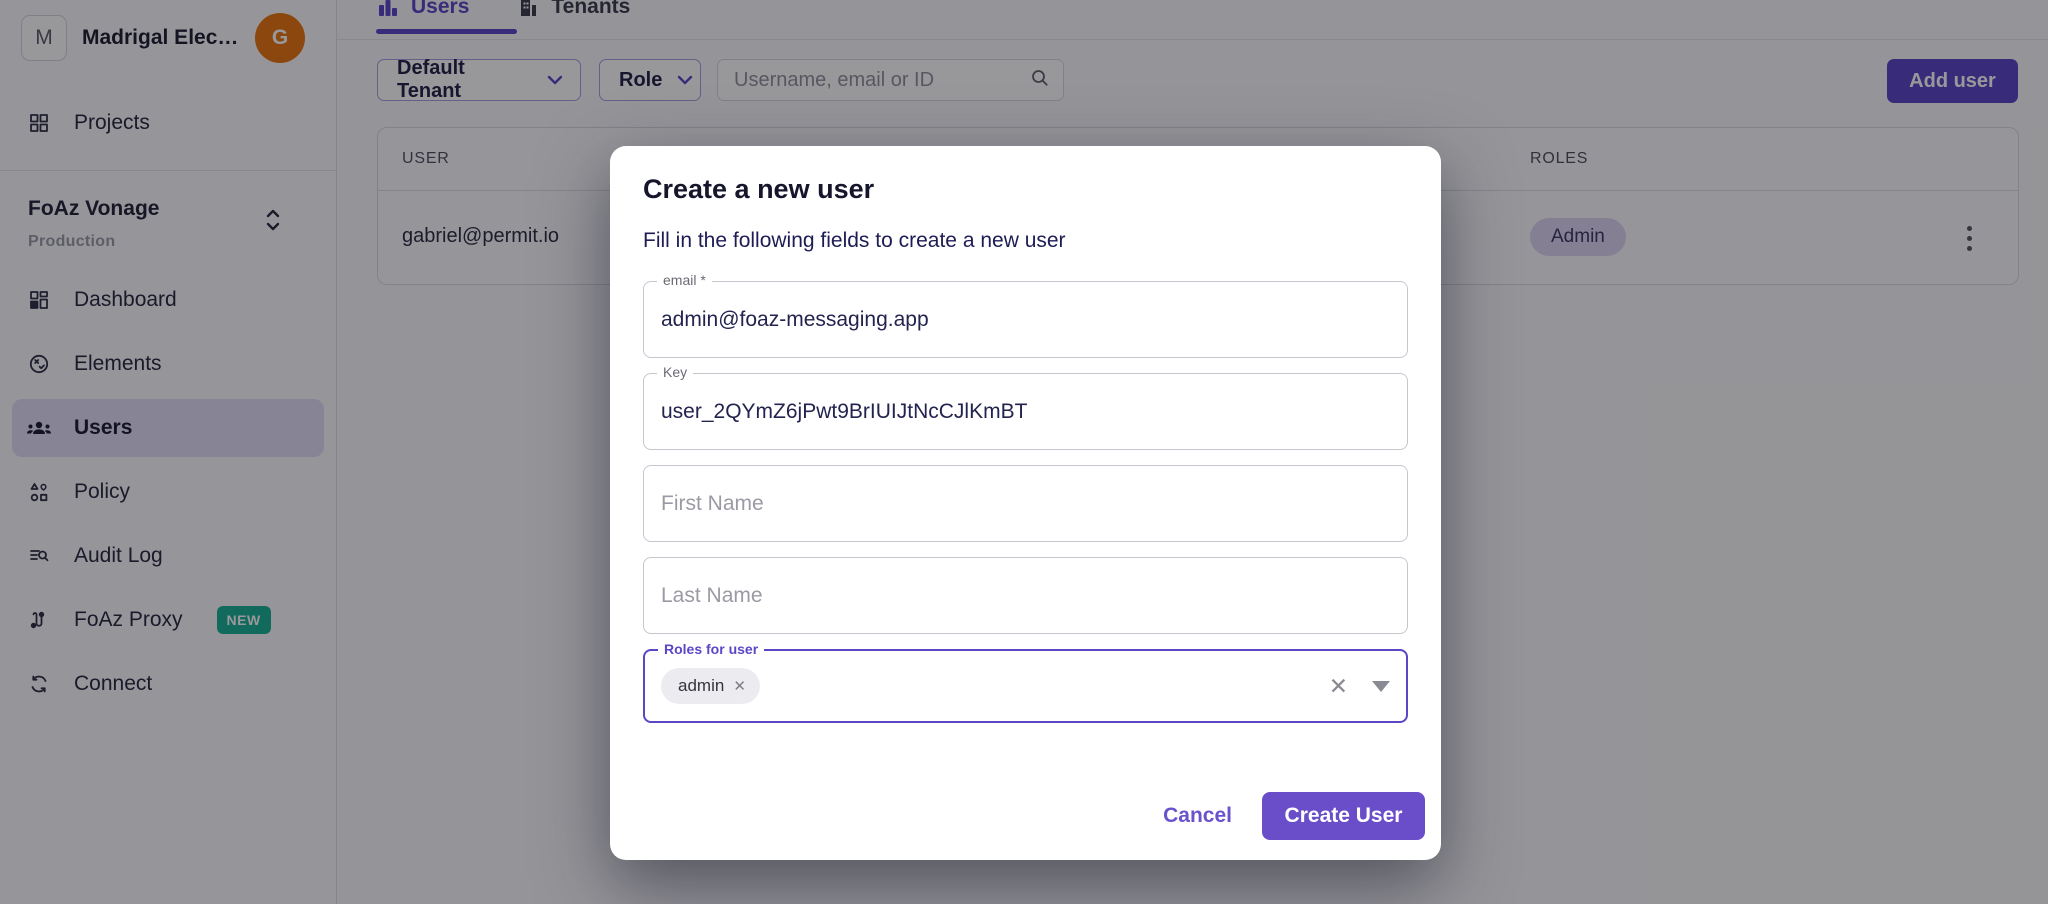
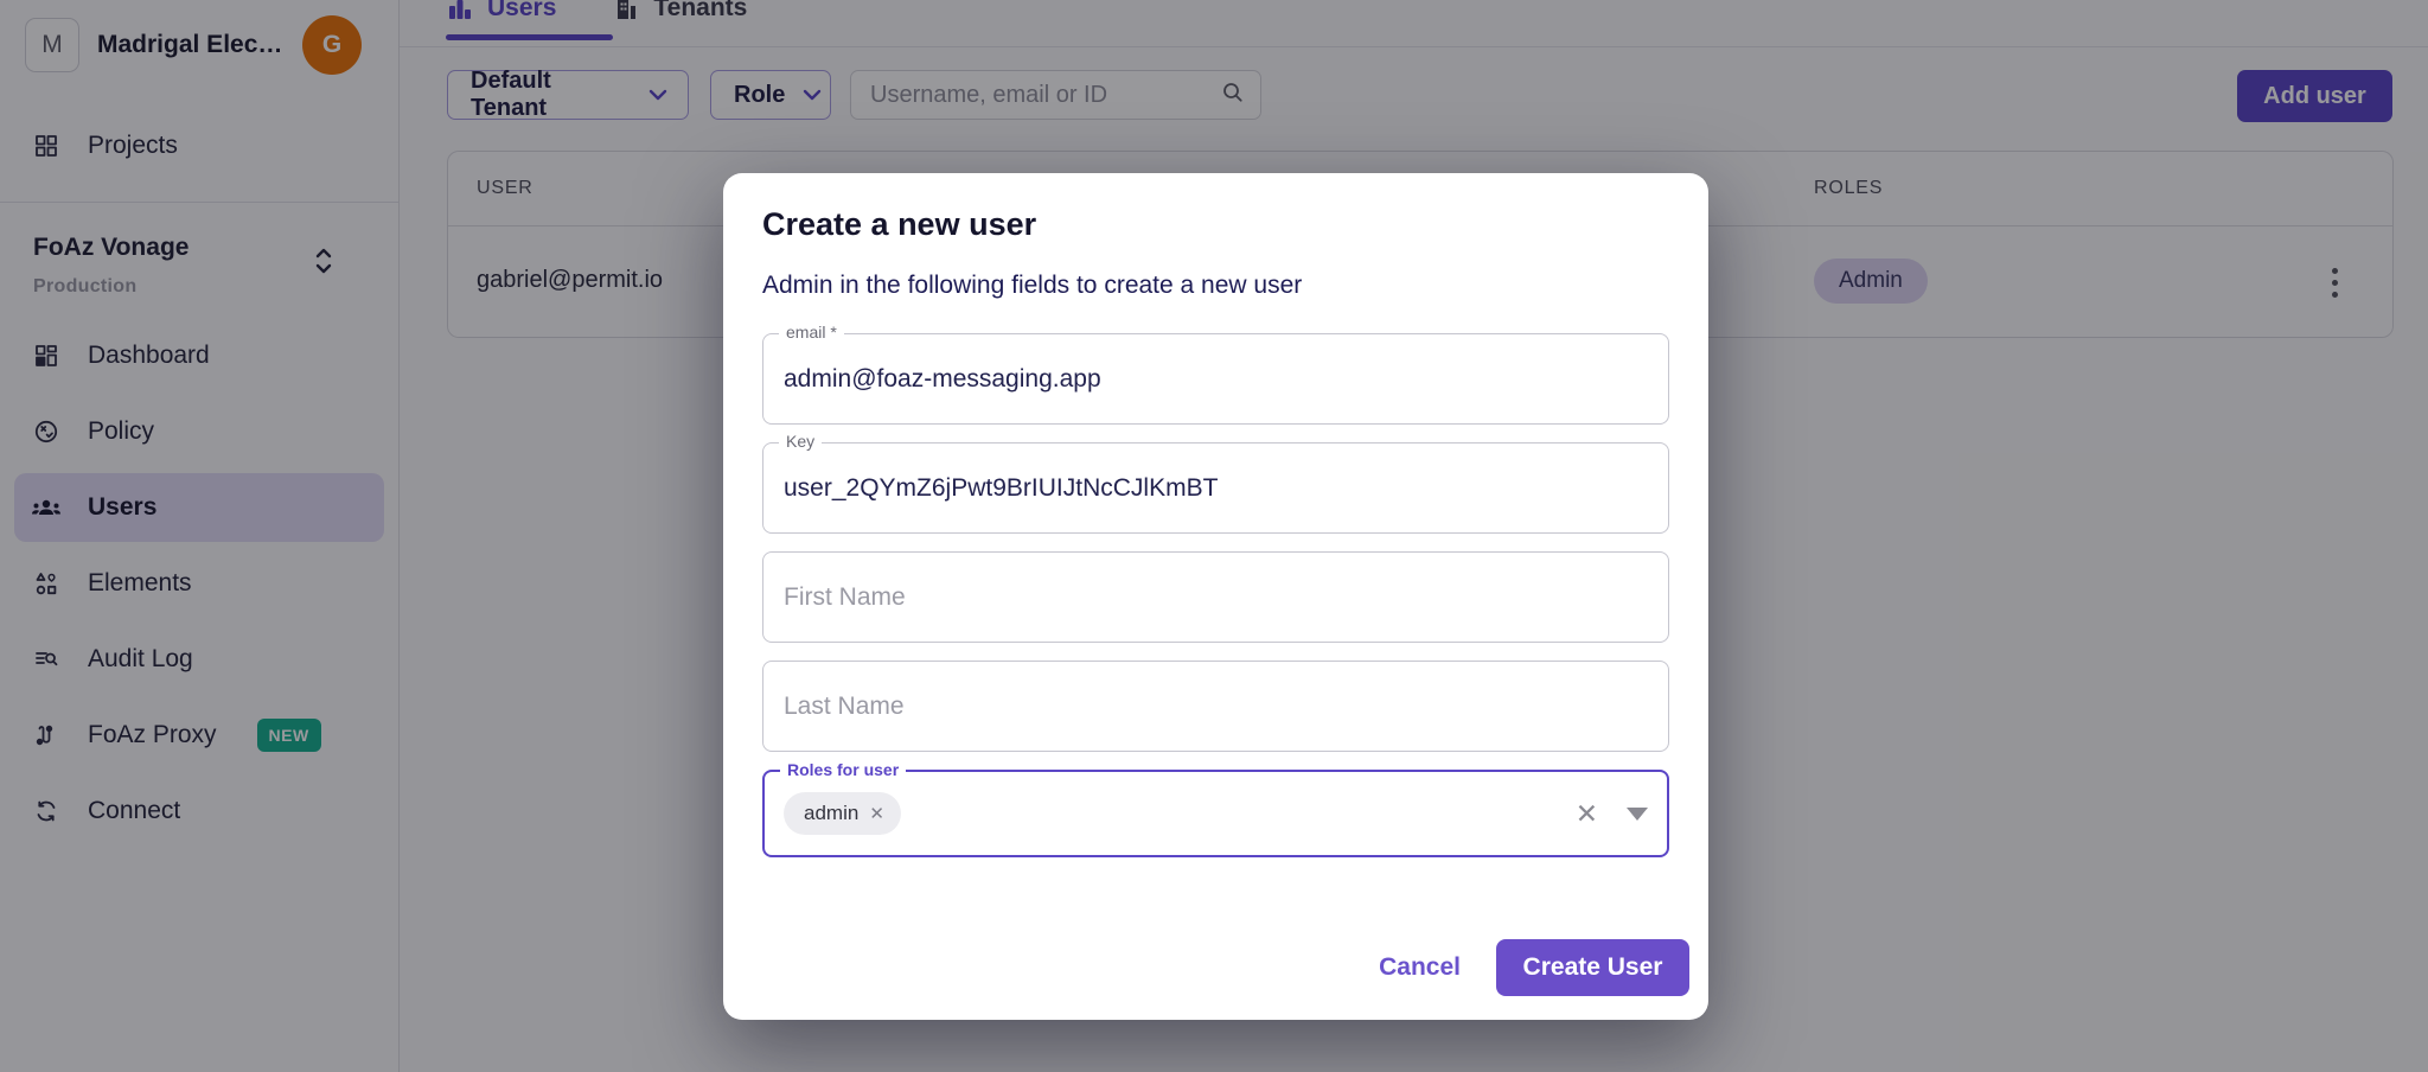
  M
  Madrigal Elec…
  G
  Projects
  FoAz Vonage
  Production
  Dashboard
- Elements
+ Policy
  Users
- Policy
+ Elements
  Audit Log
  FoAz Proxy
  NEW
  Connect
  Users
  Tenants
  Default Tenant
  Role
  Username, email or ID
  Add user
  USER
  ROLES
  gabriel@permit.io
  Admin
  Create a new user
- Fill in the following fields to create a new user
+ Admin in the following fields to create a new user
  email *
  admin@foaz-messaging.app
  Key
  user_2QYmZ6jPwt9BrIUIJtNcCJlKmBT
  First Name
  Last Name
  Roles for user
  admin
  ✕
  ✕
  Cancel
  Create User
